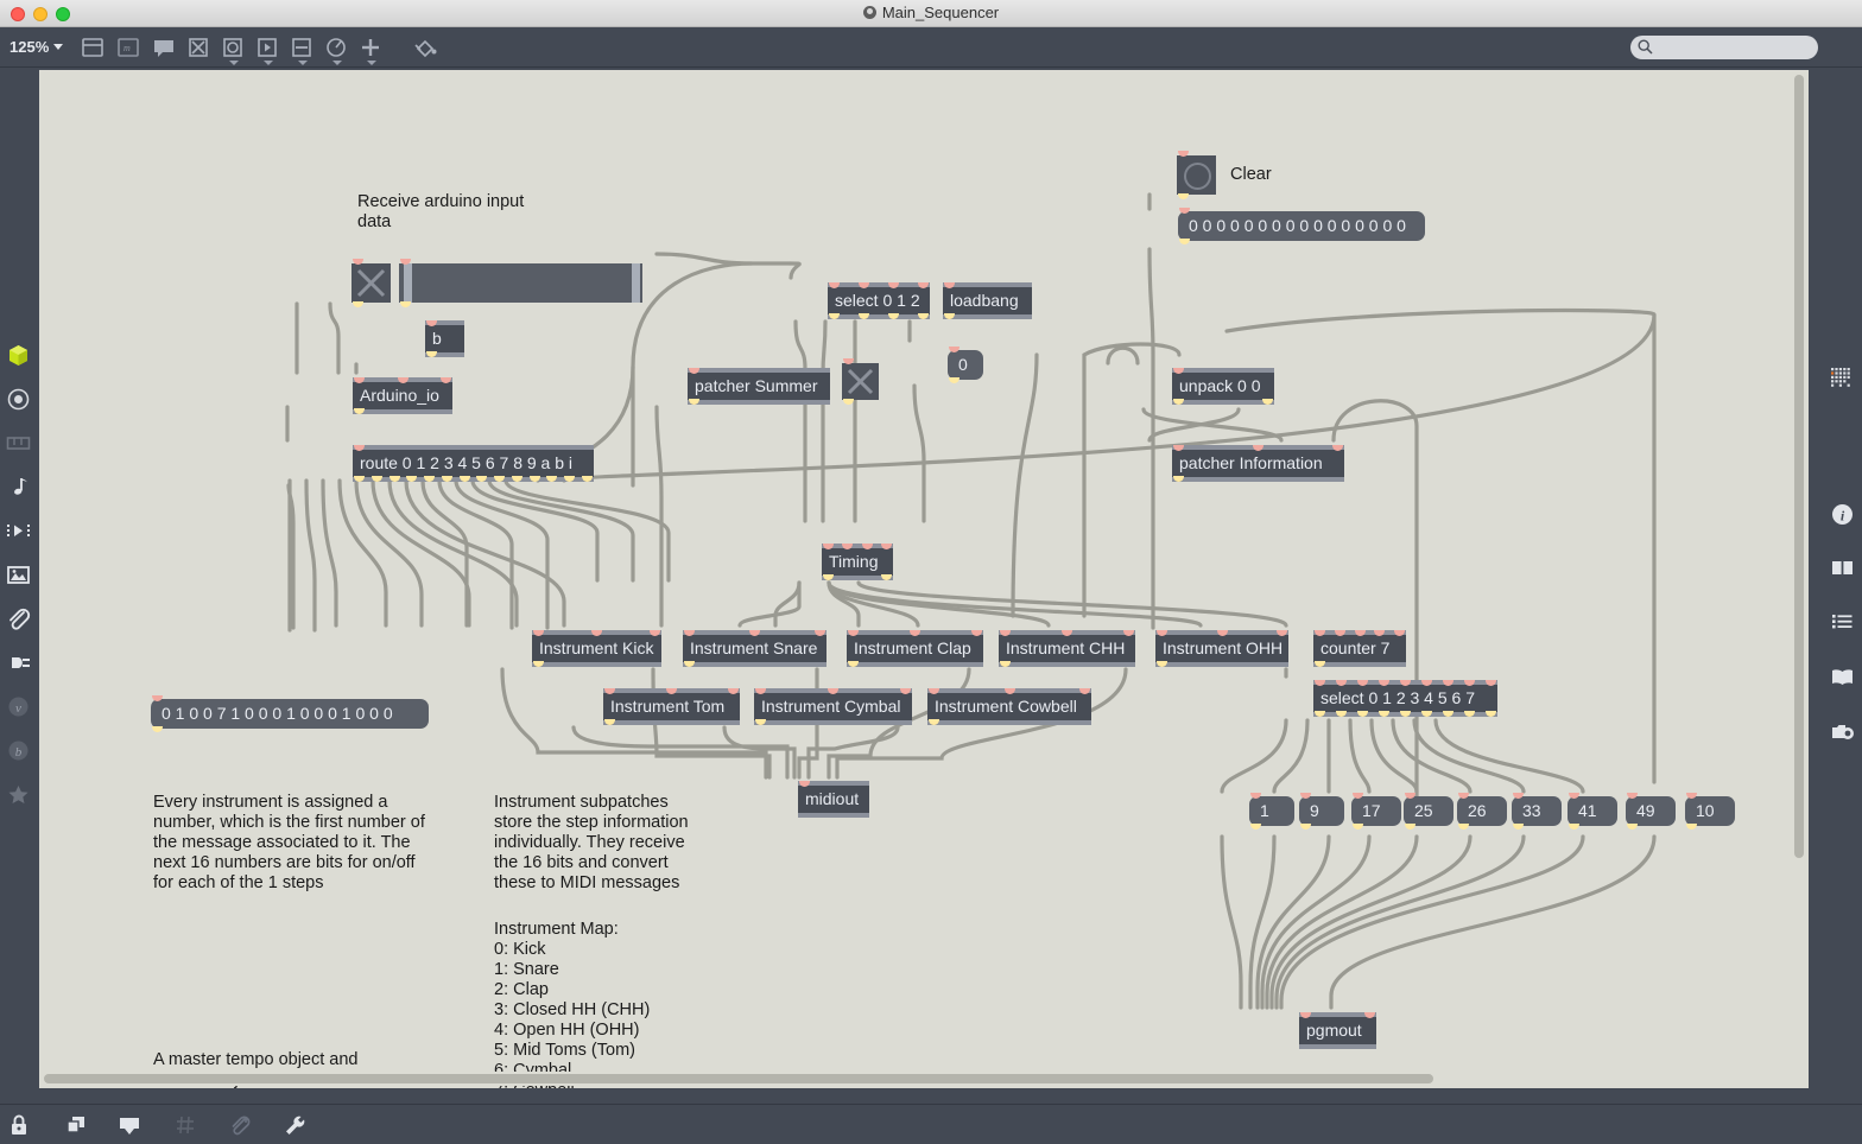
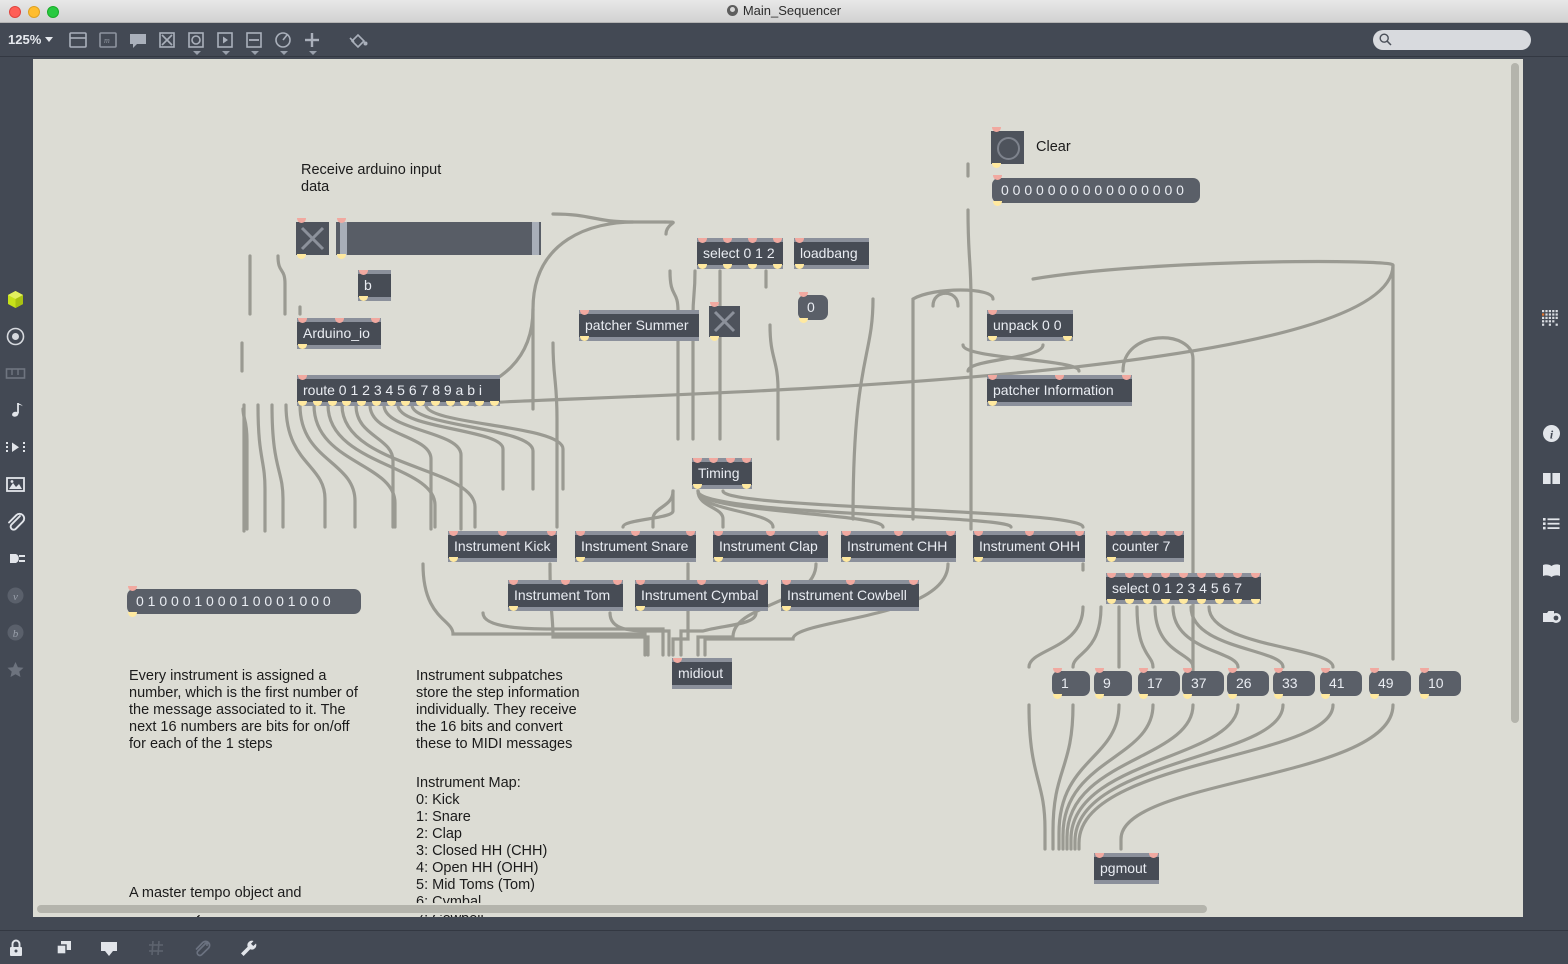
  Main_Sequencer
  125%
  m
  v
  b
  i
  Arduino_io
  route 0 1 2 3 4 5 6 7 8 9 a b i
  select 0 1 2
  loadbang
  patcher Summer
  unpack 0 0
  patcher Information
  Timing
  Instrument Kick
  Instrument Snare
  Instrument Clap
  Instrument CHH
  Instrument OHH
  counter 7
  Instrument Tom
  Instrument Cymbal
  Instrument Cowbell
  select 0 1 2 3 4 5 6 7
  midiout
  pgmout
  b
  0 0 0 0 0 0 0 0 0 0 0 0 0 0 0 0
  0
- 0 1 0 0 7 1 0 0 0 1 0 0 0 1 0 0 0
+ 0 1 0 0 0 1 0 0 0 1 0 0 0 1 0 0 0
  1
  9
  17
- 25
+ 37
  26
  33
  41
  49
  10
  Receive arduino input
  data
  Clear
  Every instrument is assigned a
  number, which is the first number of
  the message associated to it. The
  next 16 numbers are bits for on/off
  for each of the 1 steps
  A master tempo object and
  Instrument subpatches
  store the step information
  individually. They receive
  the 16 bits and convert
  these to MIDI messages
  Instrument Map:
  0: Kick
  1: Snare
  2: Clap
  3: Closed HH (CHH)
  4: Open HH (OHH)
  5: Mid Toms (Tom)
  6: Cymbal
